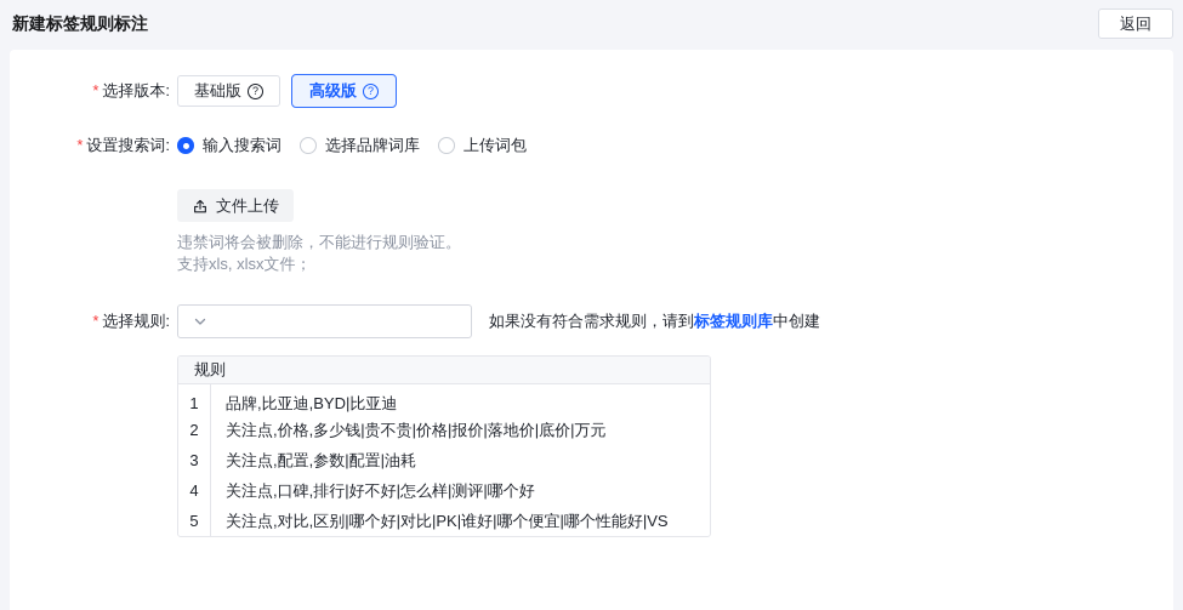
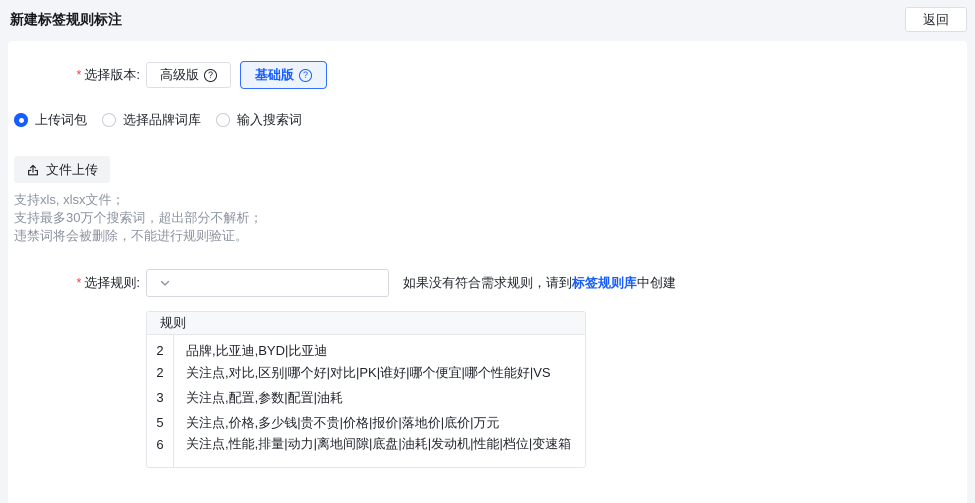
  新建标签规则标注
  返回
  * 选择版本:
- 基础版
+ 高级版
  ?
- 高级版
+ 基础版
  ?
- * 设置搜索词:
- 输入搜索词
+ 上传词包
  选择品牌词库
- 上传词包
+ 输入搜索词
  文件上传
- 违禁词将会被删除，不能进行规则验证。
+ 支持xls, xlsx文件；
+ 支持最多30万个搜索词，超出部分不解析；
- 支持xls, xlsx文件；
+ 违禁词将会被删除，不能进行规则验证。
  * 选择规则:
  如果没有符合需求规则，请到标签规则库中创建
  规则
- 1	品牌,比亚迪,BYD|比亚迪
+ 2	品牌,比亚迪,BYD|比亚迪
- 2	关注点,价格,多少钱|贵不贵|价格|报价|落地价|底价|万元
+ 2	关注点,对比,区别|哪个好|对比|PK|谁好|哪个便宜|哪个性能好|VS
  3	关注点,配置,参数|配置|油耗
- 4	关注点,口碑,排行|好不好|怎么样|测评|哪个好
- 5	关注点,对比,区别|哪个好|对比|PK|谁好|哪个便宜|哪个性能好|VS
+ 5	关注点,价格,多少钱|贵不贵|价格|报价|落地价|底价|万元
+ 6	关注点,性能,排量|动力|离地间隙|底盘|油耗|发动机|性能|档位|变速箱
